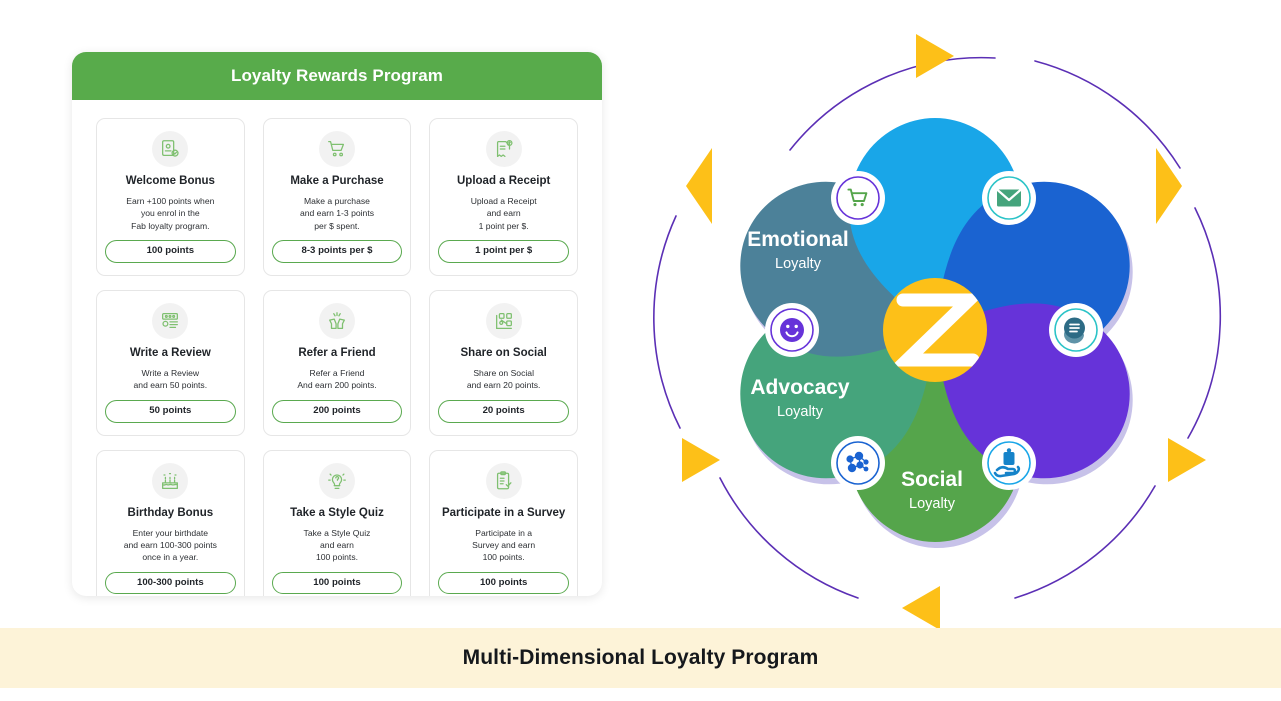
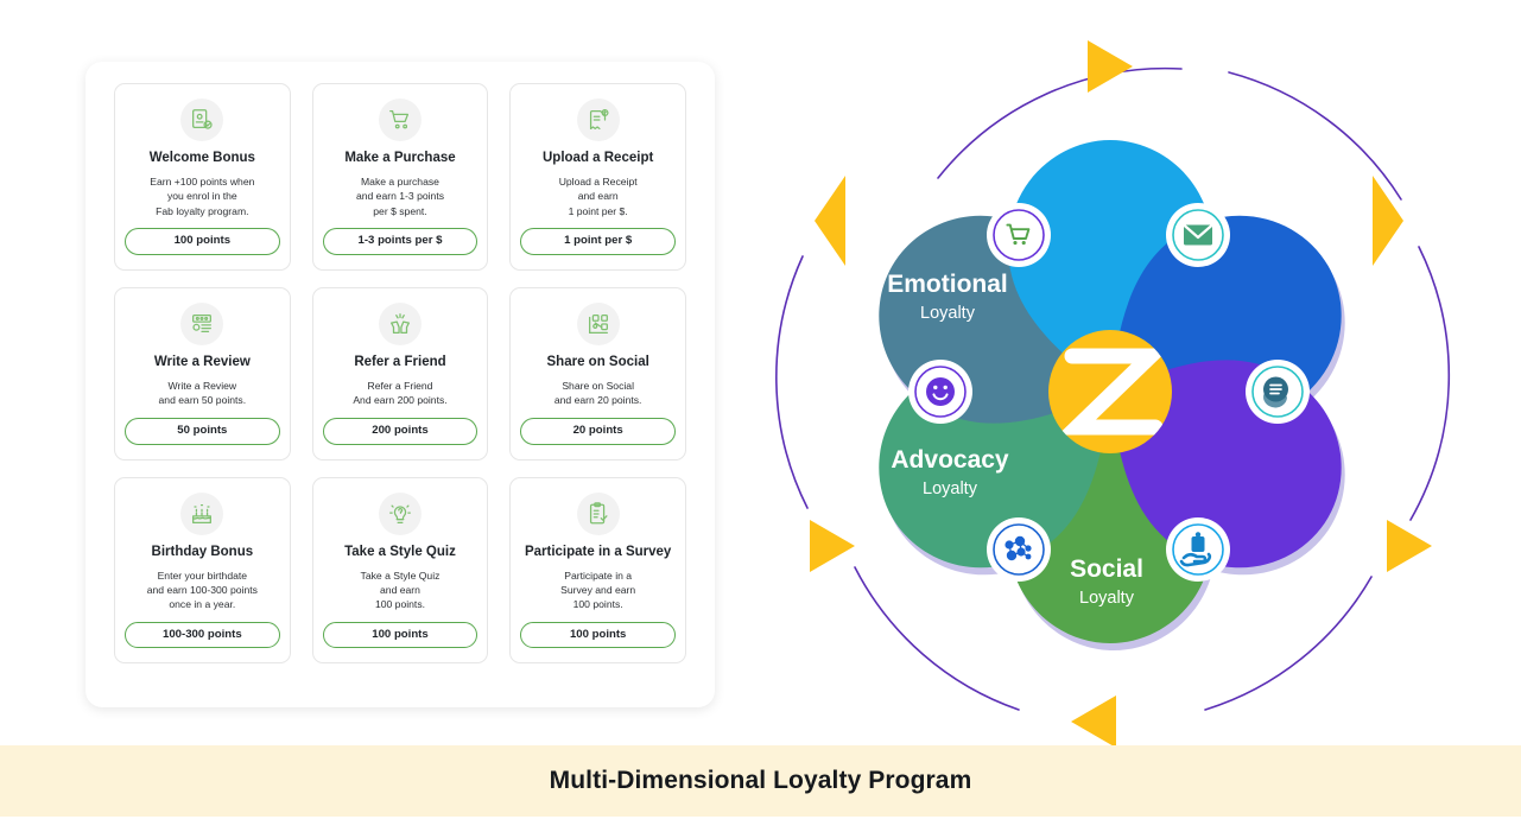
- Loyalty Rewards Program
  Welcome Bonus
  Earn +100 points when
  you enrol in the
  Fab loyalty program.
  100 points
  Make a Purchase
  Make a purchase
  and earn 1-3 points
  per $ spent.
- 8-3 points per $
+ 1-3 points per $
  Upload a Receipt
  Upload a Receipt
  and earn
  1 point per $.
  1 point per $
  Write a Review
  Write a Review
  and earn 50 points.
  50 points
  Refer a Friend
  Refer a Friend
  And earn 200 points.
  200 points
  Share on Social
  Share on Social
  and earn 20 points.
  20 points
  Birthday Bonus
  Enter your birthdate
  and earn 100-300 points
  once in a year.
  100-300 points
  Take a Style Quiz
  Take a Style Quiz
  and earn
  100 points.
  100 points
  Participate in a Survey
  Participate in a
  Survey and earn
  100 points.
  100 points
  Social
  Loyalty
  Advocacy
  Loyalty
  Emotional
  Loyalty
  Multi-Dimensional Loyalty Program
